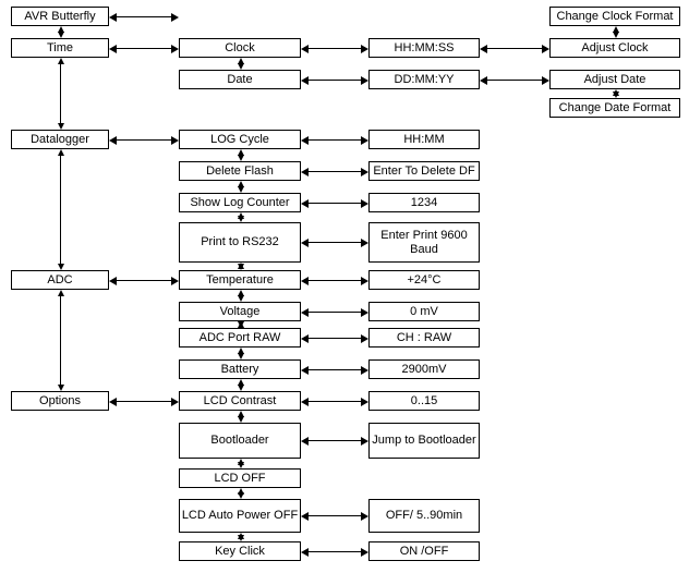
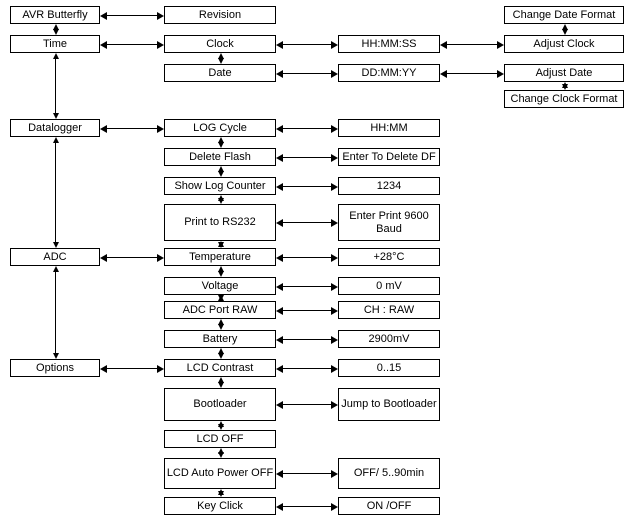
  AVR Butterfly
  Time
  Datalogger
  ADC
  Options
+ Revision
  Clock
  Date
  LOG Cycle
  Delete Flash
  Show Log Counter
  Print to RS232
  Temperature
  Voltage
  ADC Port RAW
  Battery
  LCD Contrast
  Bootloader
  LCD OFF
  LCD Auto Power OFF
  Key Click
  HH:MM:SS
  DD:MM:YY
  HH:MM
  Enter To Delete DF
  1234
  Enter Print 9600
  Baud
- +24°C
+ +28°C
  0 mV
  CH : RAW
  2900mV
  0..15
  Jump to Bootloader
  OFF/ 5..90min
  ON /OFF
- Change Clock Format
+ Change Date Format
  Adjust Clock
  Adjust Date
- Change Date Format
+ Change Clock Format
